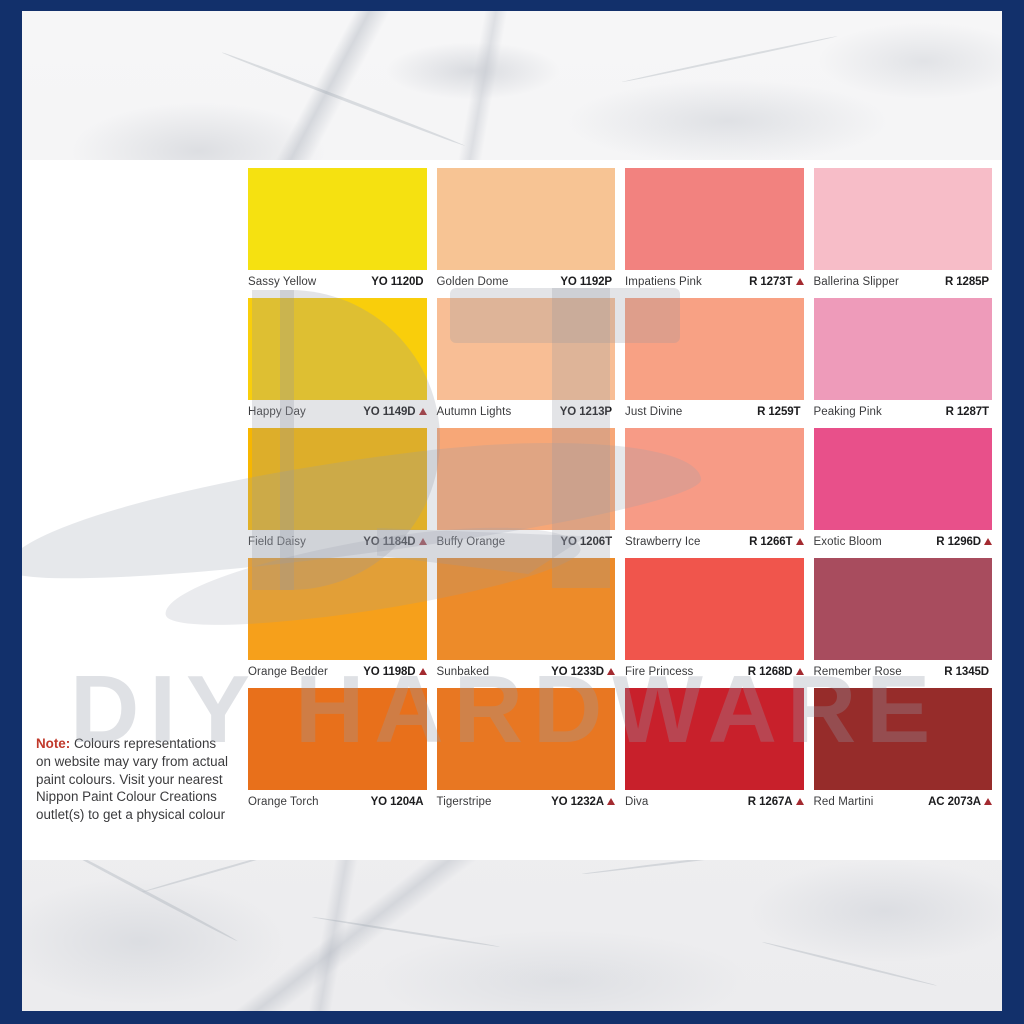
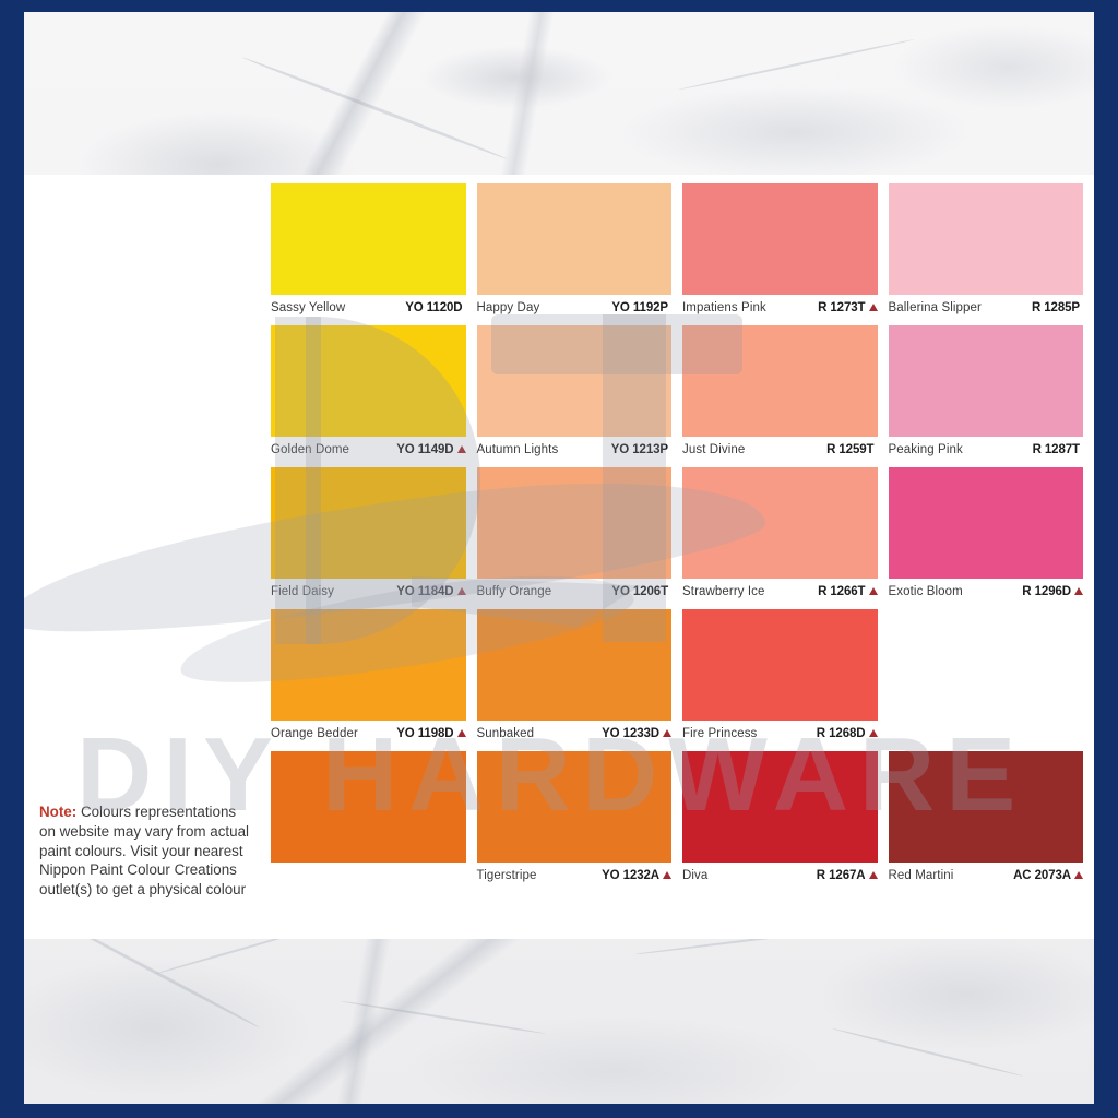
  DIY HARDWARE
  Sassy Yellow
  YO 1120D
- Golden Dome
+ Happy Day
  YO 1192P
  Impatiens Pink
  R 1273T
  Ballerina Slipper
  R 1285P
- Happy Day
+ Golden Dome
  YO 1149D
  Autumn Lights
  YO 1213P
  Just Divine
  R 1259T
  Peaking Pink
  R 1287T
  Field Daisy
  YO 1184D
  Buffy Orange
  YO 1206T
  Strawberry Ice
  R 1266T
  Exotic Bloom
  R 1296D
  Orange Bedder
  YO 1198D
  Sunbaked
  YO 1233D
  Fire Princess
  R 1268D
- Remember Rose
- R 1345D
- Orange Torch
- YO 1204A
  Tigerstripe
  YO 1232A
  Diva
  R 1267A
  Red Martini
  AC 2073A
  Note: Colours representations on website may vary from actual paint colours. Visit your nearest Nippon Paint Colour Creations outlet(s) to get a physical colour
